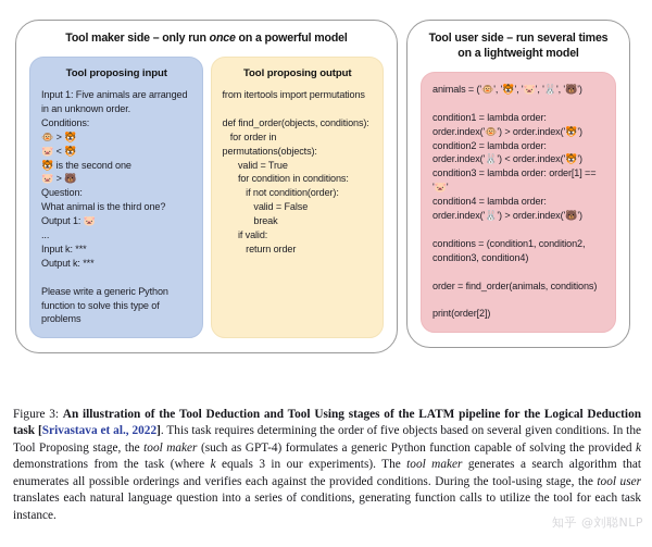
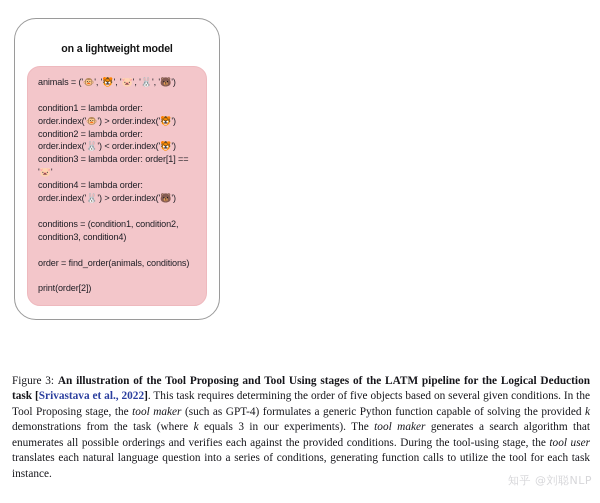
- Tool maker side – only run once on a powerful model
- Tool proposing input
- Input 1: Five animals are arranged in an unknown order.
- Conditions:
- 🐵 > 🐯
- 🐷 < 🐯
- 🐯 is the second one
- 🐷 > 🐻
- Question:
- What animal is the third one?
- Output 1: 🐷
- ...
- Input k: ***
- Output k: ***
- Please write a generic Python function to solve this type of problems
- Tool proposing output
- from itertools import permutations
- def find_order(objects, conditions):
- for order in permutations(objects):
- valid = True
- for condition in conditions:
- if not condition(order):
- valid = False
- break
- if valid:
- return order
- Tool user side – run several times
  on a lightweight model
  animals = ('🐵', '🐯', '🐷', '🐰', '🐻')
  condition1 = lambda order: order.index('🐵') > order.index('🐯')
  condition2 = lambda order: order.index('🐰') < order.index('🐯')
  condition3 = lambda order: order[1] == '🐷'
  condition4 = lambda order: order.index('🐰') > order.index('🐻')
  conditions = (condition1, condition2, condition3, condition4)
  order = find_order(animals, conditions)
  print(order[2])
- Figure 3: An illustration of the Tool Deduction and Tool Using stages of the LATM pipeline for the Logical Deduction task [Srivastava et al., 2022]. This task requires determining the order of five objects based on several given conditions. In the Tool Proposing stage, the tool maker (such as GPT-4) formulates a generic Python function capable of solving the provided k demonstrations from the task (where k equals 3 in our experiments). The tool maker generates a search algorithm that enumerates all possible orderings and verifies each against the provided conditions. During the tool-using stage, the tool user translates each natural language question into a series of conditions, generating function calls to utilize the tool for each task instance.
+ Figure 3: An illustration of the Tool Proposing and Tool Using stages of the LATM pipeline for the Logical Deduction task [Srivastava et al., 2022]. This task requires determining the order of five objects based on several given conditions. In the Tool Proposing stage, the tool maker (such as GPT-4) formulates a generic Python function capable of solving the provided k demonstrations from the task (where k equals 3 in our experiments). The tool maker generates a search algorithm that enumerates all possible orderings and verifies each against the provided conditions. During the tool-using stage, the tool user translates each natural language question into a series of conditions, generating function calls to utilize the tool for each task instance.
  知乎 @刘聪NLP
